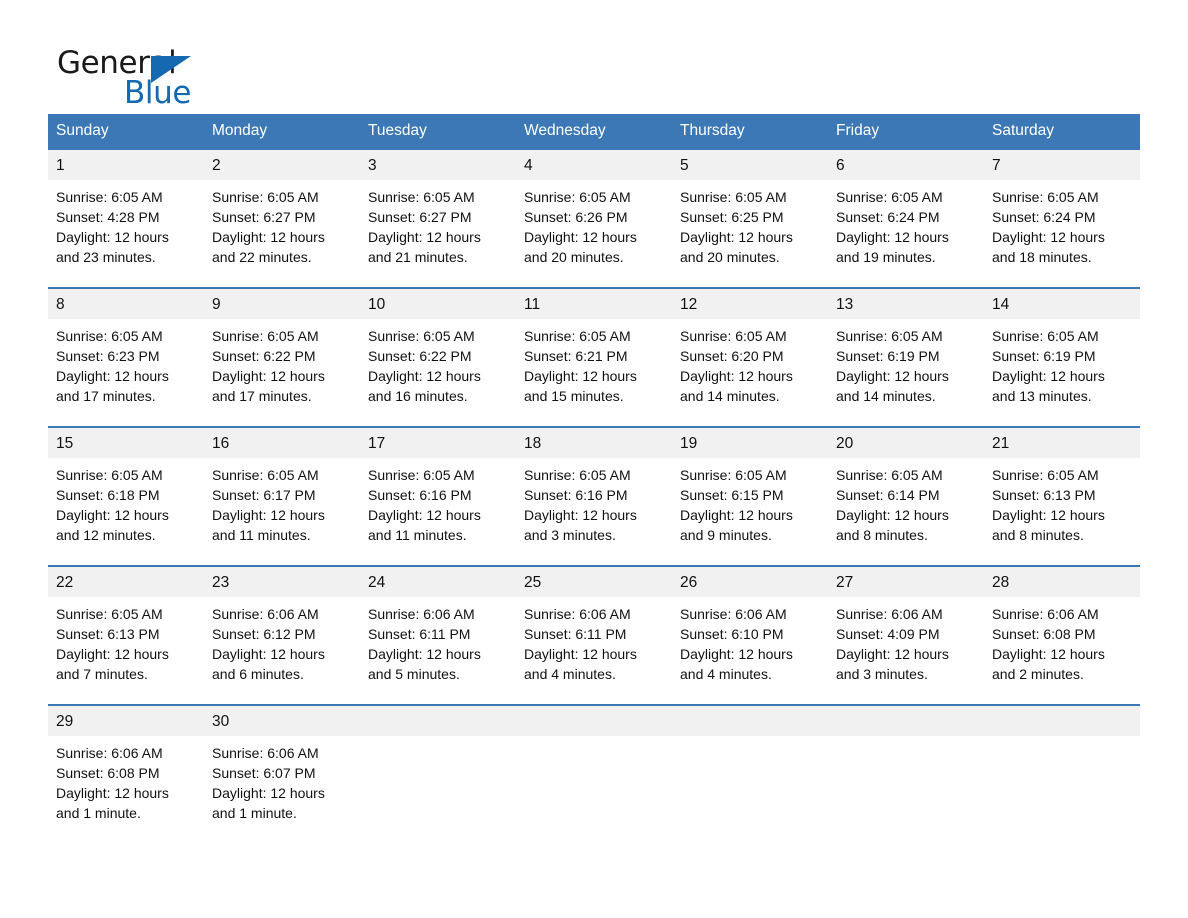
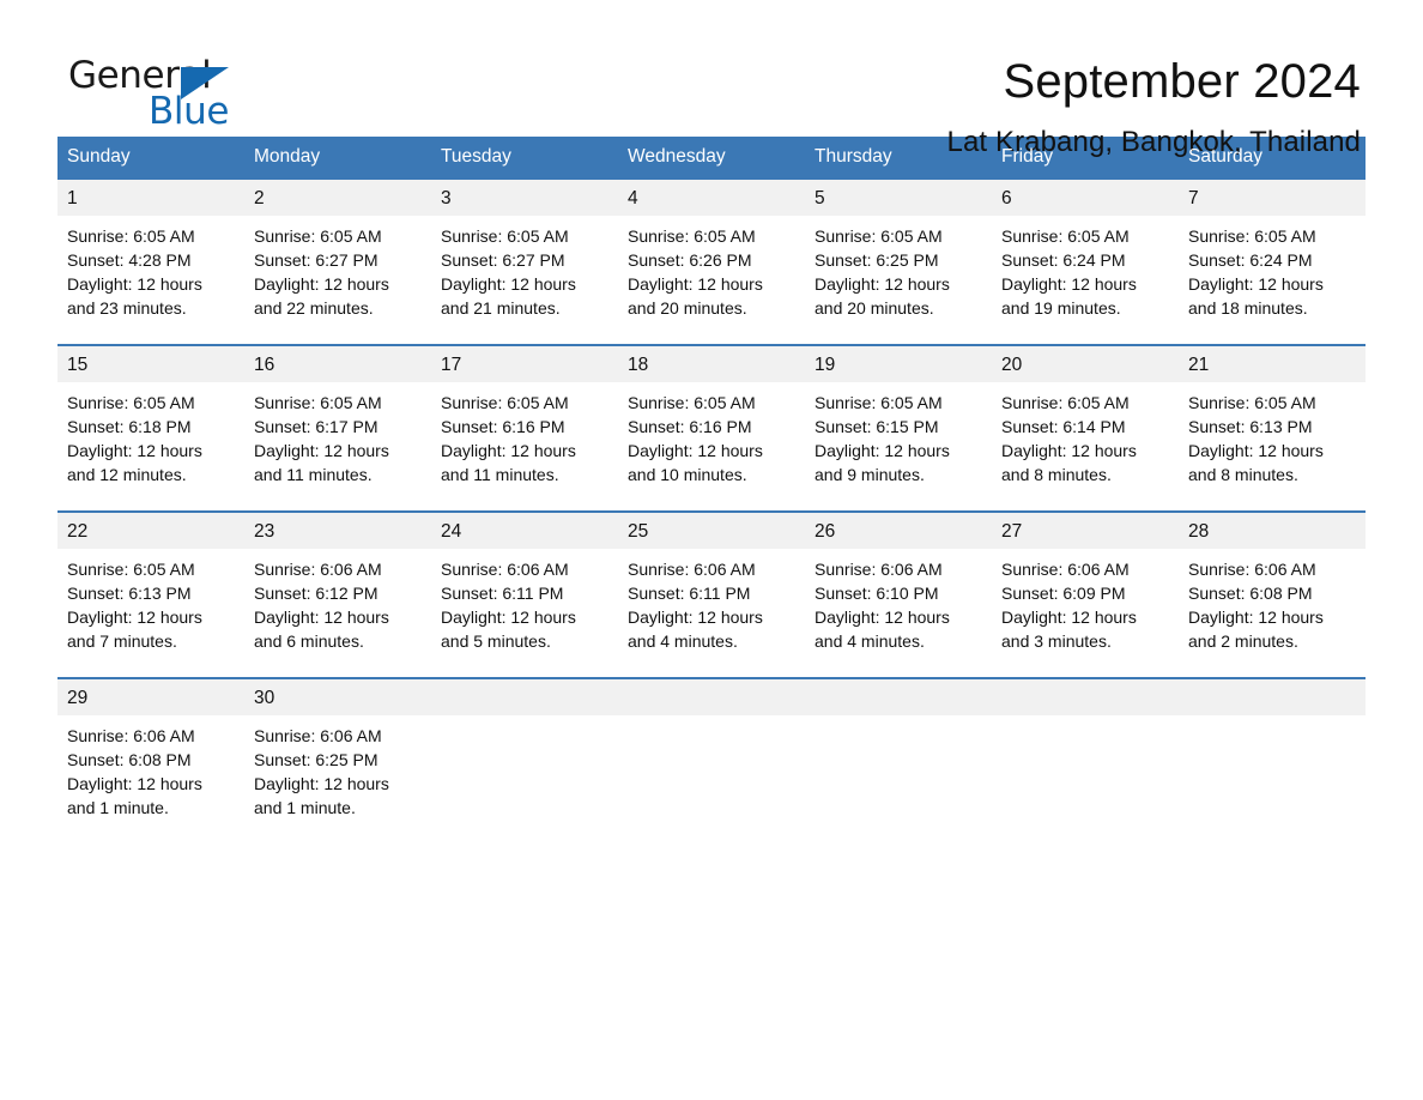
  General
  Blue
+ September 2024
+ Lat Krabang, Bangkok, Thailand
  Sunday	Monday	Tuesday	Wednesday	Thursday	Friday	Saturday
  1 Sunrise: 6:05 AM Sunset: 4:28 PM Daylight: 12 hours and 23 minutes.	2 Sunrise: 6:05 AM Sunset: 6:27 PM Daylight: 12 hours and 22 minutes.	3 Sunrise: 6:05 AM Sunset: 6:27 PM Daylight: 12 hours and 21 minutes.	4 Sunrise: 6:05 AM Sunset: 6:26 PM Daylight: 12 hours and 20 minutes.	5 Sunrise: 6:05 AM Sunset: 6:25 PM Daylight: 12 hours and 20 minutes.	6 Sunrise: 6:05 AM Sunset: 6:24 PM Daylight: 12 hours and 19 minutes.	7 Sunrise: 6:05 AM Sunset: 6:24 PM Daylight: 12 hours and 18 minutes.
- 8 Sunrise: 6:05 AM Sunset: 6:23 PM Daylight: 12 hours and 17 minutes.	9 Sunrise: 6:05 AM Sunset: 6:22 PM Daylight: 12 hours and 17 minutes.	10 Sunrise: 6:05 AM Sunset: 6:22 PM Daylight: 12 hours and 16 minutes.	11 Sunrise: 6:05 AM Sunset: 6:21 PM Daylight: 12 hours and 15 minutes.	12 Sunrise: 6:05 AM Sunset: 6:20 PM Daylight: 12 hours and 14 minutes.	13 Sunrise: 6:05 AM Sunset: 6:19 PM Daylight: 12 hours and 14 minutes.	14 Sunrise: 6:05 AM Sunset: 6:19 PM Daylight: 12 hours and 13 minutes.
- 15 Sunrise: 6:05 AM Sunset: 6:18 PM Daylight: 12 hours and 12 minutes.	16 Sunrise: 6:05 AM Sunset: 6:17 PM Daylight: 12 hours and 11 minutes.	17 Sunrise: 6:05 AM Sunset: 6:16 PM Daylight: 12 hours and 11 minutes.	18 Sunrise: 6:05 AM Sunset: 6:16 PM Daylight: 12 hours and 3 minutes.	19 Sunrise: 6:05 AM Sunset: 6:15 PM Daylight: 12 hours and 9 minutes.	20 Sunrise: 6:05 AM Sunset: 6:14 PM Daylight: 12 hours and 8 minutes.	21 Sunrise: 6:05 AM Sunset: 6:13 PM Daylight: 12 hours and 8 minutes.
+ 15 Sunrise: 6:05 AM Sunset: 6:18 PM Daylight: 12 hours and 12 minutes.	16 Sunrise: 6:05 AM Sunset: 6:17 PM Daylight: 12 hours and 11 minutes.	17 Sunrise: 6:05 AM Sunset: 6:16 PM Daylight: 12 hours and 11 minutes.	18 Sunrise: 6:05 AM Sunset: 6:16 PM Daylight: 12 hours and 10 minutes.	19 Sunrise: 6:05 AM Sunset: 6:15 PM Daylight: 12 hours and 9 minutes.	20 Sunrise: 6:05 AM Sunset: 6:14 PM Daylight: 12 hours and 8 minutes.	21 Sunrise: 6:05 AM Sunset: 6:13 PM Daylight: 12 hours and 8 minutes.
- 22 Sunrise: 6:05 AM Sunset: 6:13 PM Daylight: 12 hours and 7 minutes.	23 Sunrise: 6:06 AM Sunset: 6:12 PM Daylight: 12 hours and 6 minutes.	24 Sunrise: 6:06 AM Sunset: 6:11 PM Daylight: 12 hours and 5 minutes.	25 Sunrise: 6:06 AM Sunset: 6:11 PM Daylight: 12 hours and 4 minutes.	26 Sunrise: 6:06 AM Sunset: 6:10 PM Daylight: 12 hours and 4 minutes.	27 Sunrise: 6:06 AM Sunset: 4:09 PM Daylight: 12 hours and 3 minutes.	28 Sunrise: 6:06 AM Sunset: 6:08 PM Daylight: 12 hours and 2 minutes.
+ 22 Sunrise: 6:05 AM Sunset: 6:13 PM Daylight: 12 hours and 7 minutes.	23 Sunrise: 6:06 AM Sunset: 6:12 PM Daylight: 12 hours and 6 minutes.	24 Sunrise: 6:06 AM Sunset: 6:11 PM Daylight: 12 hours and 5 minutes.	25 Sunrise: 6:06 AM Sunset: 6:11 PM Daylight: 12 hours and 4 minutes.	26 Sunrise: 6:06 AM Sunset: 6:10 PM Daylight: 12 hours and 4 minutes.	27 Sunrise: 6:06 AM Sunset: 6:09 PM Daylight: 12 hours and 3 minutes.	28 Sunrise: 6:06 AM Sunset: 6:08 PM Daylight: 12 hours and 2 minutes.
- 29 Sunrise: 6:06 AM Sunset: 6:08 PM Daylight: 12 hours and 1 minute.	30 Sunrise: 6:06 AM Sunset: 6:07 PM Daylight: 12 hours and 1 minute.
+ 29 Sunrise: 6:06 AM Sunset: 6:08 PM Daylight: 12 hours and 1 minute.	30 Sunrise: 6:06 AM Sunset: 6:25 PM Daylight: 12 hours and 1 minute.
